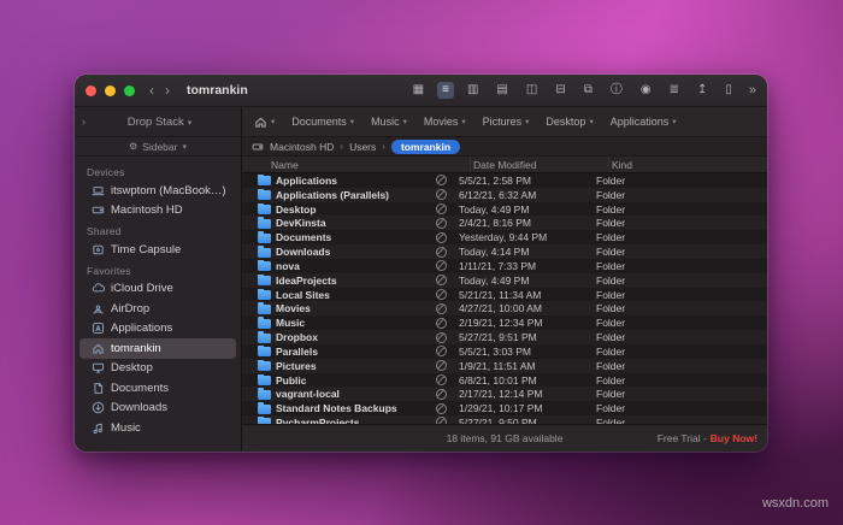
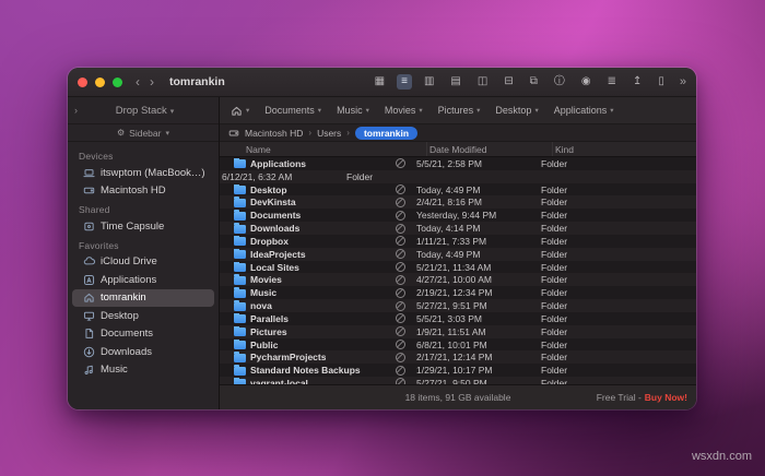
  ‹
  ›
  tomrankin
  ▦
  ≡
  ▥
  ▤
  ◫
  ⊟
  ⧉
  ⓘ
  ◉
  ≣
  ↥
  ▯
  »
  ›
  Drop Stack
  ⚙
  Sidebar
  Devices
  itswptom (MacBook…)
  Macintosh HD
  Shared
  Time Capsule
  Favorites
  iCloud Drive
- AirDrop
  Applications
  tomrankin
  Desktop
  Documents
  Downloads
  Music
  Documents
  Music
  Movies
  Pictures
  Desktop
  Applications
  Macintosh HD
  ›
  Users
  ›
  tomrankin
  Name
  Date Modified
  Kind
  Applications
  5/5/21, 2:58 PM
  Folder
- Applications (Parallels)
  6/12/21, 6:32 AM
  Folder
  Desktop
  Today, 4:49 PM
  Folder
  DevKinsta
  2/4/21, 8:16 PM
  Folder
  Documents
  Yesterday, 9:44 PM
  Folder
  Downloads
  Today, 4:14 PM
  Folder
- nova
+ Dropbox
  1/11/21, 7:33 PM
  Folder
  IdeaProjects
  Today, 4:49 PM
  Folder
  Local Sites
  5/21/21, 11:34 AM
  Folder
  Movies
  4/27/21, 10:00 AM
  Folder
  Music
  2/19/21, 12:34 PM
  Folder
- Dropbox
+ nova
  5/27/21, 9:51 PM
  Folder
  Parallels
  5/5/21, 3:03 PM
  Folder
  Pictures
  1/9/21, 11:51 AM
  Folder
  Public
  6/8/21, 10:01 PM
  Folder
- vagrant-local
+ PycharmProjects
  2/17/21, 12:14 PM
  Folder
  Standard Notes Backups
  1/29/21, 10:17 PM
  Folder
- PycharmProjects
+ vagrant-local
  5/27/21, 9:50 PM
  Folder
  18 items, 91 GB available
  Free Trial -
  Buy Now!
  wsxdn.com
